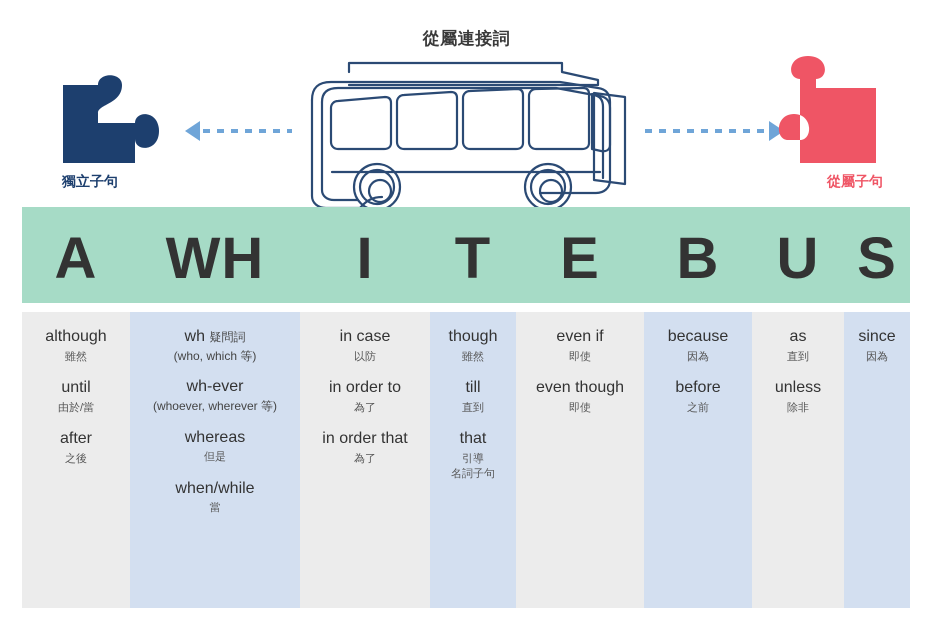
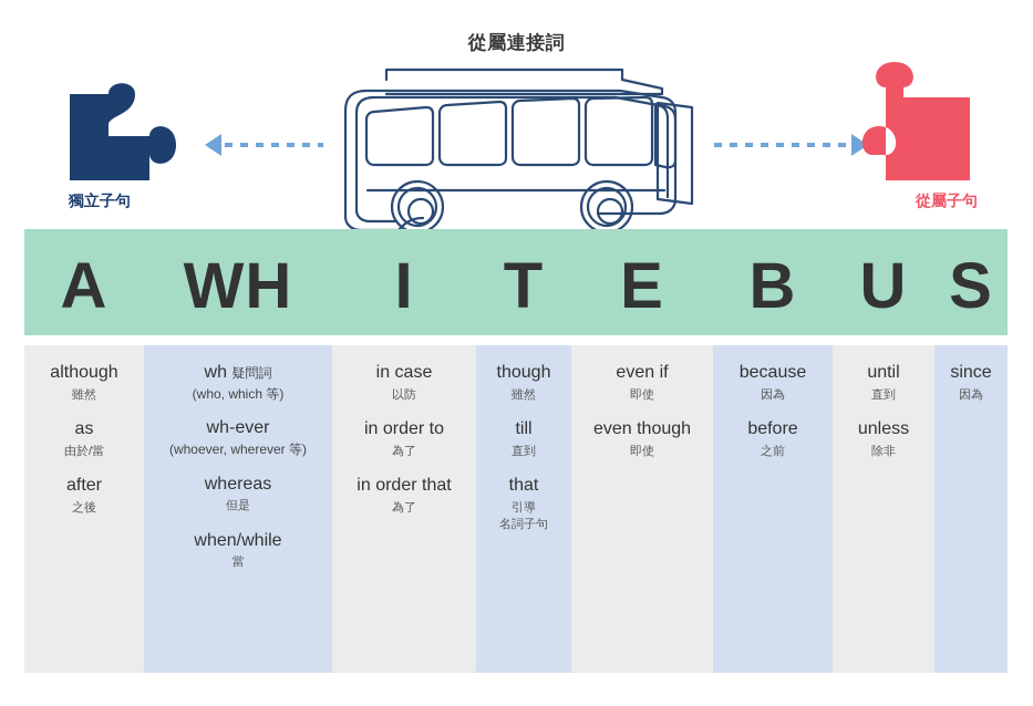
  從屬連接詞
  獨立子句
  從屬子句
  A
  WH
  I
  T
  E
  B
  U
  S
  although
  雖然
- until
+ as
  由於/當
  after
  之後
  wh 疑問詞
  (who, which 等)
  wh-ever
  (whoever, wherever 等)
  whereas
  但是
  when/while
  當
  in case
  以防
  in order to
  為了
  in order that
  為了
  though
  雖然
  till
  直到
  that
  引導
  名詞子句
  even if
  即使
  even though
  即使
  because
  因為
  before
  之前
- as
+ until
  直到
  unless
  除非
  since
  因為
